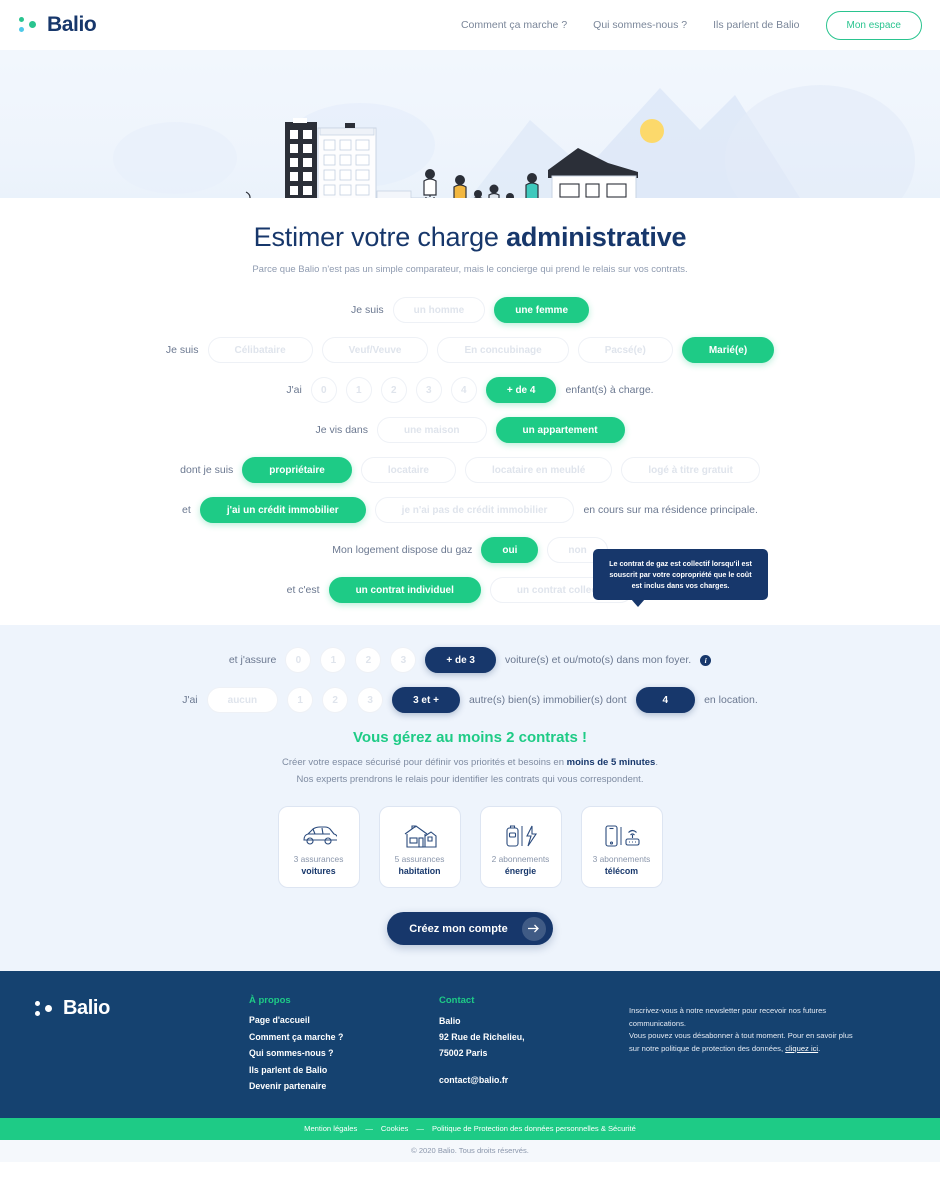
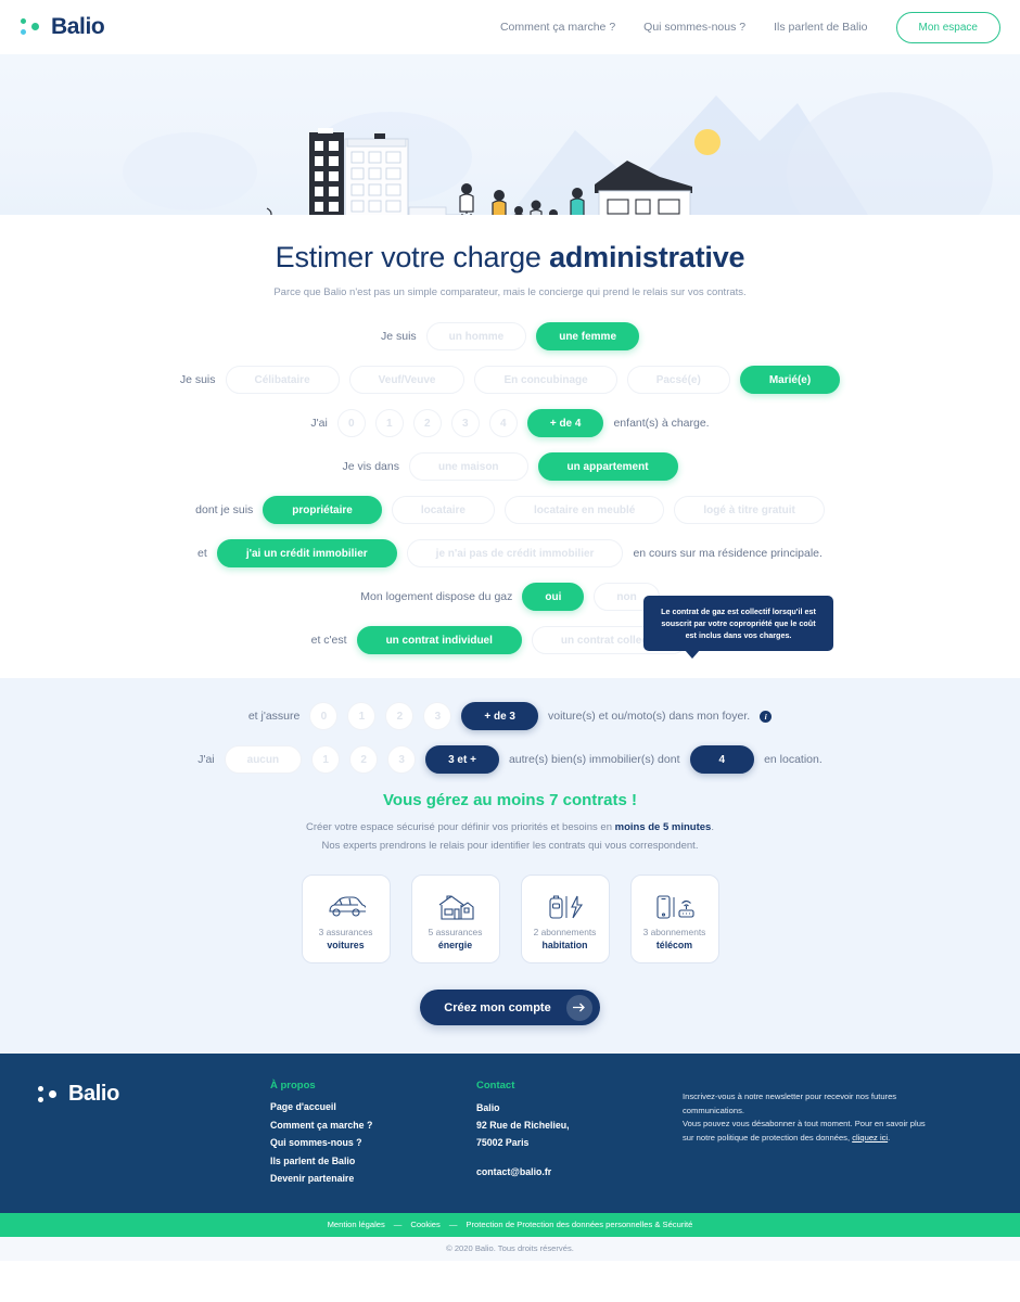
  Balio
  Comment ça marche ?
  Qui sommes-nous ?
  Ils parlent de Balio
  Mon espace
  Estimer votre charge administrative
  Parce que Balio n'est pas un simple comparateur, mais le concierge qui prend le relais sur vos contrats.
  Je suis
  un homme
  une femme
  Je suis
  Célibataire
  Veuf/Veuve
  En concubinage
  Pacsé(e)
  Marié(e)
  J'ai
  0
  1
  2
  3
  4
  + de 4
  enfant(s) à charge.
  Je vis dans
  une maison
  un appartement
  dont je suis
  propriétaire
  locataire
  locataire en meublé
  logé à titre gratuit
  et
  j'ai un crédit immobilier
  je n'ai pas de crédit immobilier
  en cours sur ma résidence principale.
  Mon logement dispose du gaz
  oui
  non
  et c'est
  un contrat individuel
  un contrat colle
  Le contrat de gaz est collectif lorsqu'il est souscrit par votre copropriété que le coût est inclus dans vos charges.
  et j'assure
  0
  1
  2
  3
  + de 3
  voiture(s) et ou/moto(s) dans mon foyer.
  i
  J'ai
  aucun
  1
  2
  3
  3 et +
  autre(s) bien(s) immobilier(s) dont
  4
  en location.
- Vous gérez au moins 2 contrats !
+ Vous gérez au moins 7 contrats !
  Créer votre espace sécurisé pour définir vos priorités et besoins en moins de 5 minutes.
  Nos experts prendrons le relais pour identifier les contrats qui vous correspondent.
  3 assurances
  voitures
  5 assurances
- habitation
+ énergie
  2 abonnements
- énergie
+ habitation
  3 abonnements
  télécom
  Créez mon compte
  Balio
  À propos
  Page d'accueil
  Comment ça marche ?
  Qui sommes-nous ?
  Ils parlent de Balio
  Devenir partenaire
  Contact
  Balio
  92 Rue de Richelieu,
  75002 Paris
  contact@balio.fr
  Inscrivez-vous à notre newsletter pour recevoir nos futures communications.
  Vous pouvez vous désabonner à tout moment. Pour en savoir plus sur notre politique de protection des données, cliquez ici.
  Mention légales
  —
  Cookies
  —
- Politique de Protection des données personnelles & Sécurité
+ Protection de Protection des données personnelles & Sécurité
  © 2020 Balio. Tous droits réservés.
